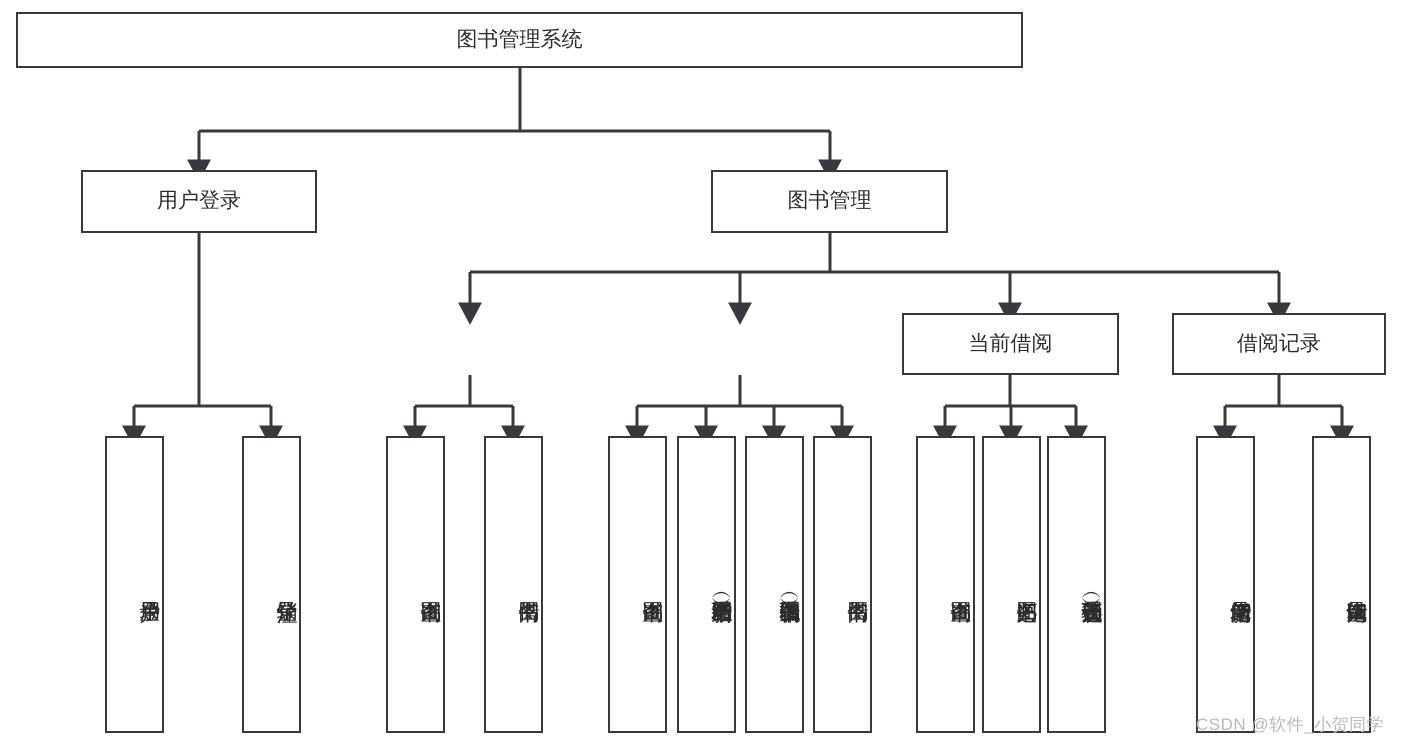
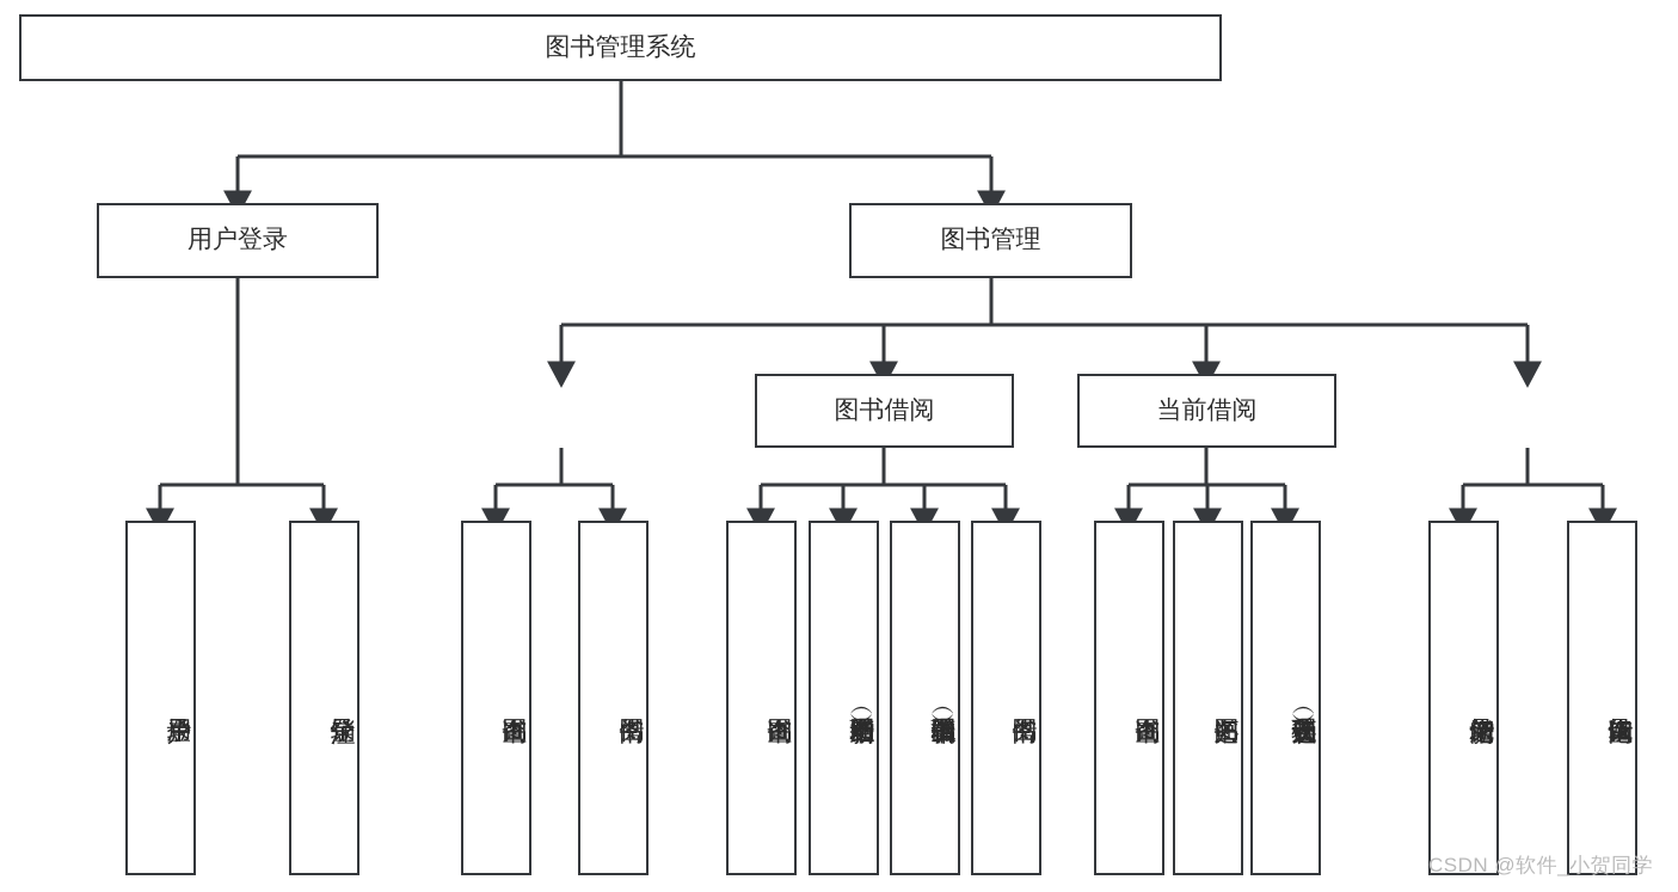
  图书管理系统
  用户登录
  图书管理
+ 图书借阅
  当前借阅
- 借阅记录
  CSDN @软件_小贺同学
